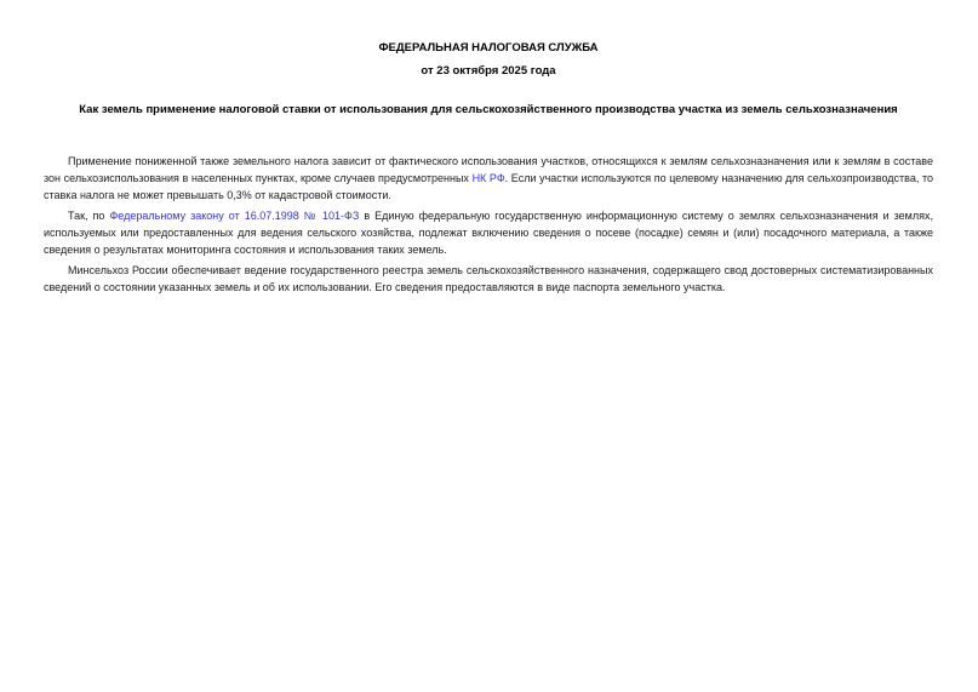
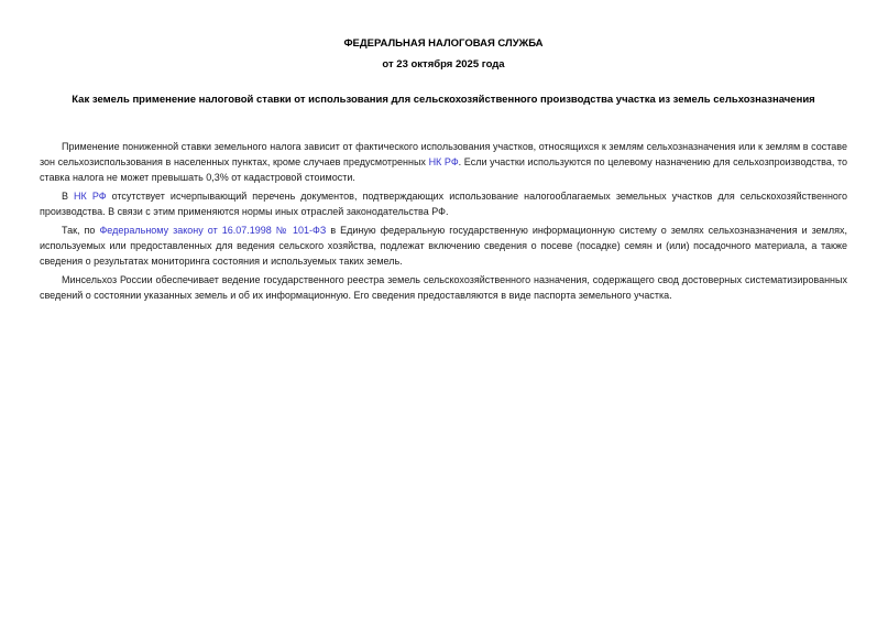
  ФЕДЕРАЛЬНАЯ НАЛОГОВАЯ СЛУЖБА
  от 23 октября 2025 года
  Как земель применение налоговой ставки от использования для сельскохозяйственного производства участка из земель сельхозназначения
- Применение пониженной также земельного налога зависит от фактического использования участков, относящихся к землям сельхозназначения или к землям в составе зон сельхозиспользования в населенных пунктах, кроме случаев предусмотренных НК РФ. Если участки используются по целевому назначению для сельхозпроизводства, то ставка налога не может превышать 0,3% от кадастровой стоимости.
+ Применение пониженной ставки земельного налога зависит от фактического использования участков, относящихся к землям сельхозназначения или к землям в составе зон сельхозиспользования в населенных пунктах, кроме случаев предусмотренных НК РФ. Если участки используются по целевому назначению для сельхозпроизводства, то ставка налога не может превышать 0,3% от кадастровой стоимости.
+ В НК РФ отсутствует исчерпывающий перечень документов, подтверждающих использование налогооблагаемых земельных участков для сельскохозяйственного производства. В связи с этим применяются нормы иных отраслей законодательства РФ.
- Так, по Федеральному закону от 16.07.1998 № 101-ФЗ в Единую федеральную государственную информационную систему о землях сельхозназначения и землях, используемых или предоставленных для ведения сельского хозяйства, подлежат включению сведения о посеве (посадке) семян и (или) посадочного материала, а также сведения о результатах мониторинга состояния и использования таких земель.
+ Так, по Федеральному закону от 16.07.1998 № 101-ФЗ в Единую федеральную государственную информационную систему о землях сельхозназначения и землях, используемых или предоставленных для ведения сельского хозяйства, подлежат включению сведения о посеве (посадке) семян и (или) посадочного материала, а также сведения о результатах мониторинга состояния и используемых таких земель.
- Минсельхоз России обеспечивает ведение государственного реестра земель сельскохозяйственного назначения, содержащего свод достоверных систематизированных сведений о состоянии указанных земель и об их использовании. Его сведения предоставляются в виде паспорта земельного участка.
+ Минсельхоз России обеспечивает ведение государственного реестра земель сельскохозяйственного назначения, содержащего свод достоверных систематизированных сведений о состоянии указанных земель и об их информационную. Его сведения предоставляются в виде паспорта земельного участка.
